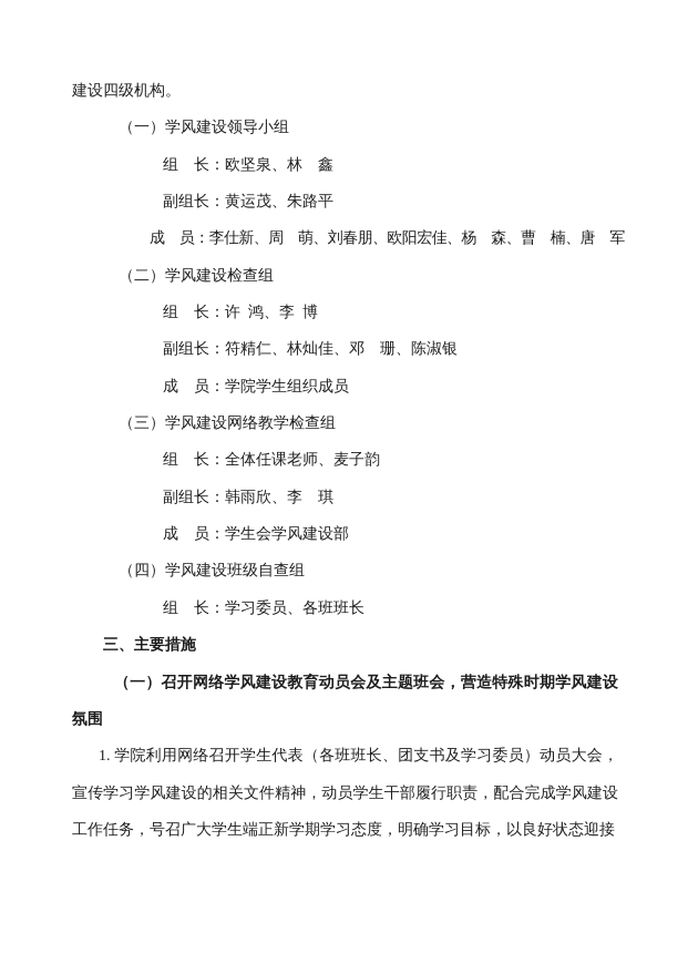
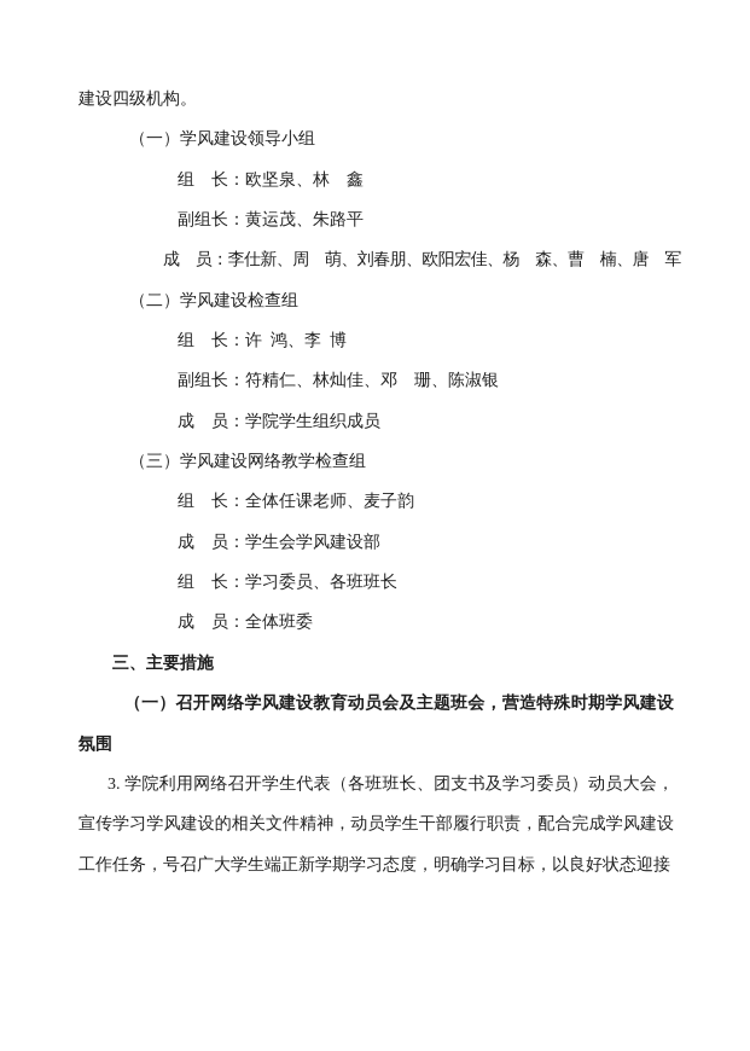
  建设四级机构。
  （一）学风建设领导小组
  组 长：欧坚泉、林 鑫
  副组长：黄运茂、朱路平
  成 员：李仕新、周 萌、刘春朋、欧阳宏佳、杨 森、曹 楠、唐 军
  （二）学风建设检查组
  组 长：许 鸿、李 博
  副组长：符精仁、林灿佳、邓 珊、陈淑银
  成 员：学院学生组织成员
  （三）学风建设网络教学检查组
  组 长：全体任课老师、麦子韵
- 副组长：韩雨欣、李 琪
  成 员：学生会学风建设部
- （四）学风建设班级自查组
  组 长：学习委员、各班班长
+ 成 员：全体班委
  三、主要措施
  （一）召开网络学风建设教育动员会及主题班会，营造特殊时期学风建设氛围
- 1. 学院利用网络召开学生代表（各班班长、团支书及学习委员）动员大会，宣传学习学风建设的相关文件精神，动员学生干部履行职责，配合完成学风建设工作任务，号召广大学生端正新学期学习态度，明确学习目标，以良好状态迎接
+ 3. 学院利用网络召开学生代表（各班班长、团支书及学习委员）动员大会，宣传学习学风建设的相关文件精神，动员学生干部履行职责，配合完成学风建设工作任务，号召广大学生端正新学期学习态度，明确学习目标，以良好状态迎接
